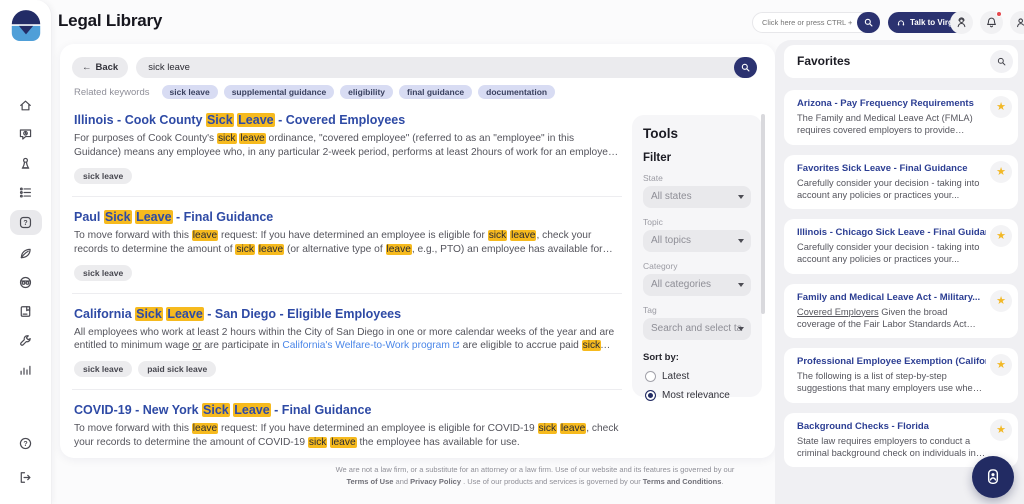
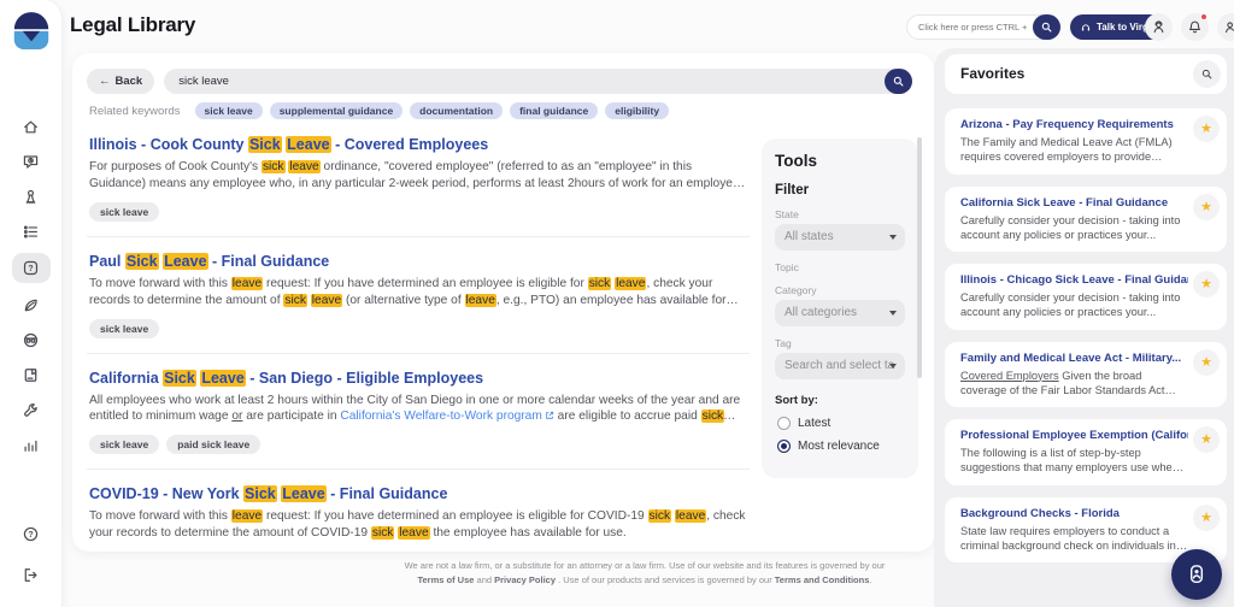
  Legal Library
  Click here or press CTRL +
  Talk to Vir
  ←
  Back
  sick leave
  Related keywords
  sick leave
  supplemental guidance
- eligibility
+ documentation
  final guidance
- documentation
+ eligibility
  Illinois - Cook County Sick Leave - Covered Employees
  For purposes of Cook County's sick leave ordinance, "covered employee" (referred to as an "employee" in this Guidance) means any employee who, in any particular 2-week period, performs at least 2hours of work for an employer
  sick leave
  Paul Sick Leave - Final Guidance
  To move forward with this leave request: If you have determined an employee is eligible for sick leave, check your records to determine the amount of sick leave (or alternative type of leave, e.g., PTO) an employee has available for
  sick leave
  California Sick Leave - San Diego - Eligible Employees
  All employees who work at least 2 hours within the City of San Diego in one or more calendar weeks of the year and are entitled to minimum wage or are participate in California's Welfare-to-Work program are eligible to accrue paid sick
  sick leave
  paid sick leave
  COVID-19 - New York Sick Leave - Final Guidance
  To move forward with this leave request: If you have determined an employee is eligible for COVID-19 sick leave, check your records to determine the amount of COVID-19 sick leave the employee has available for use.
  Tools
  Filter
  State
  All states
  Topic
- All topics
  Category
  All categories
  Tag
  Search and select ta
  Sort by:
  Latest
  Most relevance
  We are not a law firm, or a substitute for an attorney or a law firm. Use of our website and its features is governed by our
  Terms of Use and Privacy Policy . Use of our products and services is governed by our Terms and Conditions.
  Favorites
  Arizona - Pay Frequency Requirements
  The Family and Medical Leave Act (FMLA) requires covered employers to provide
  ★
- Favorites Sick Leave - Final Guidance
+ California Sick Leave - Final Guidance
  Carefully consider your decision - taking into account any policies or practices your...
  ★
  Illinois - Chicago Sick Leave - Final Guida
  Carefully consider your decision - taking into account any policies or practices your...
  ★
  Family and Medical Leave Act - Military...
  Covered Employers Given the broad coverage of the Fair Labor Standards Act
  ★
  Professional Employee Exemption (Califo
  The following is a list of step-by-step suggestions that many employers use when
  ★
  Background Checks - Florida
  State law requires employers to conduct a criminal background check on individuals in
  ★
